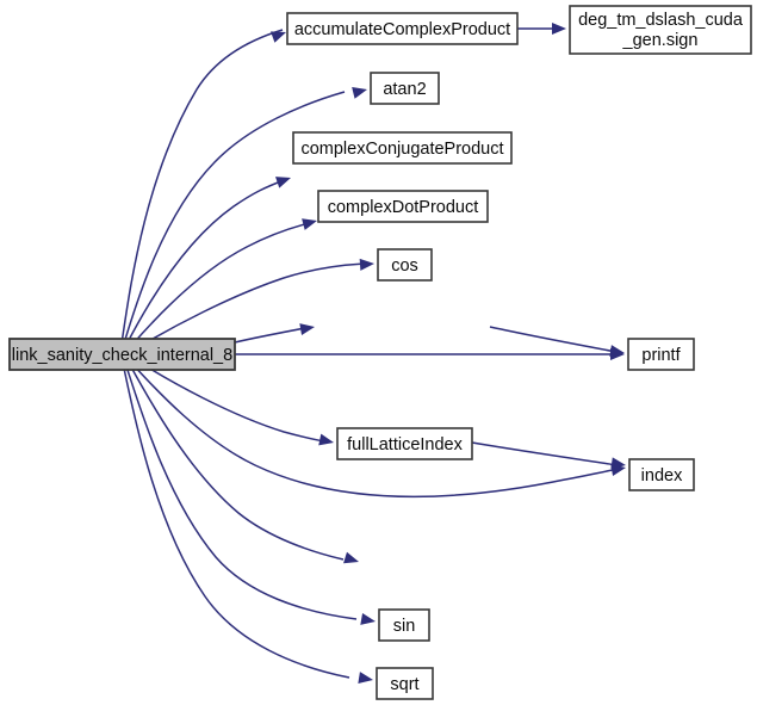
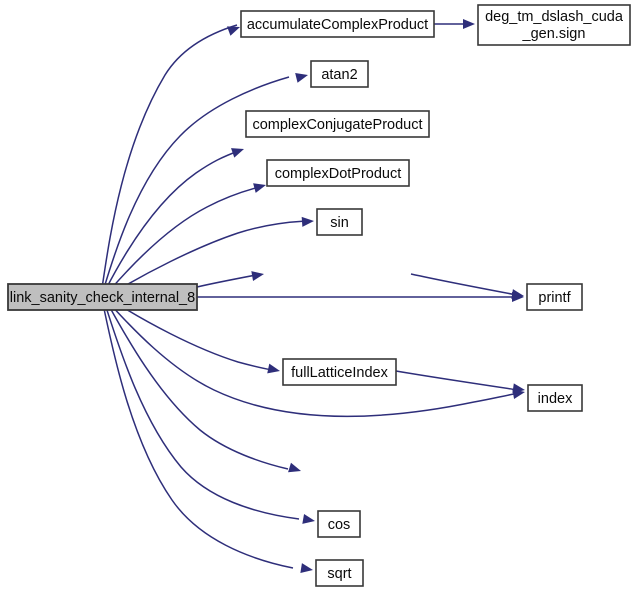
  link_sanity_check_internal_8
  accumulateComplexProduct
  deg_tm_dslash_cuda
  _gen.sign
  atan2
  complexConjugateProduct
  complexDotProduct
- cos
+ sin
  printf
  fullLatticeIndex
  index
- sin
+ cos
  sqrt
